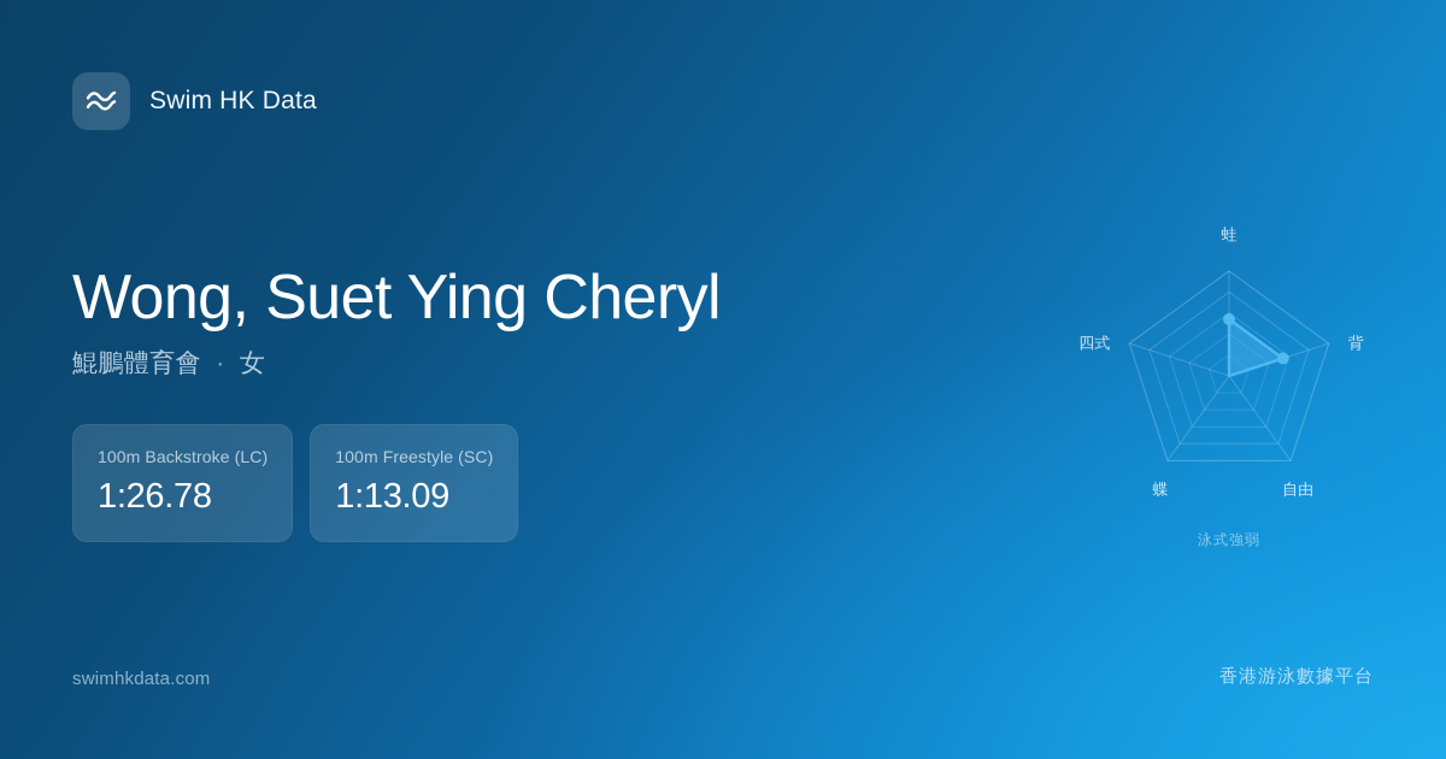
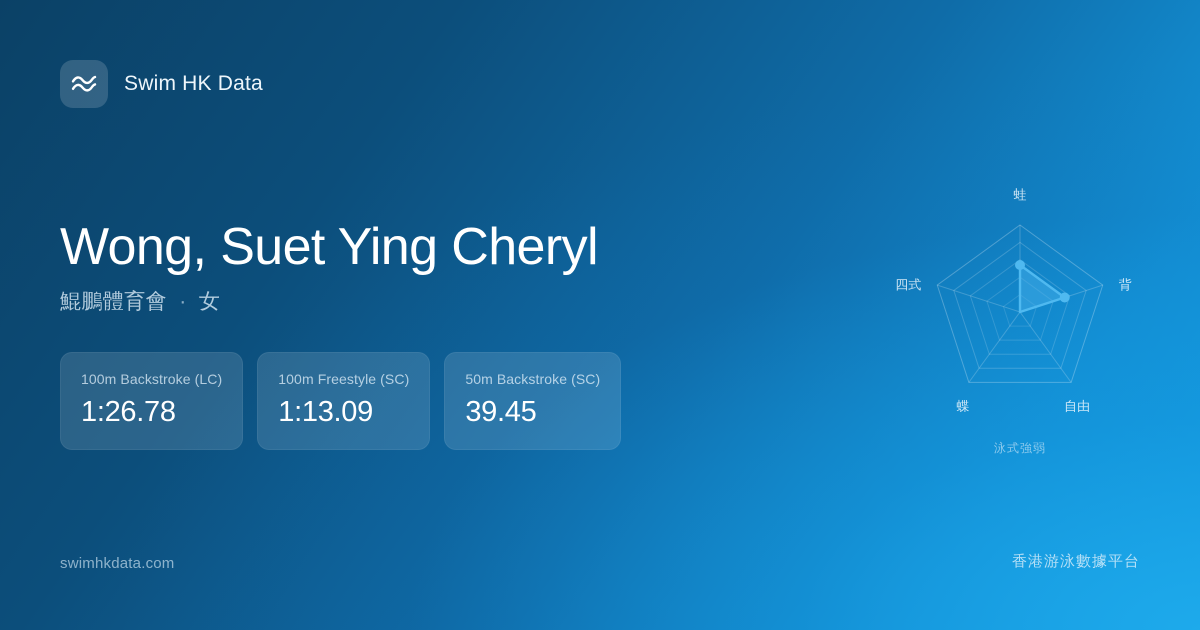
  Swim HK Data
  Wong, Suet Ying Cheryl
  鯤鵬體育會 · 女
  100m Backstroke (LC)
  1:26.78
  100m Freestyle (SC)
  1:13.09
+ 50m Backstroke (SC)
+ 39.45
  蛙
  背
  自由
  蝶
  四式
  泳式強弱
  swimhkdata.com
  香港游泳數據平台
